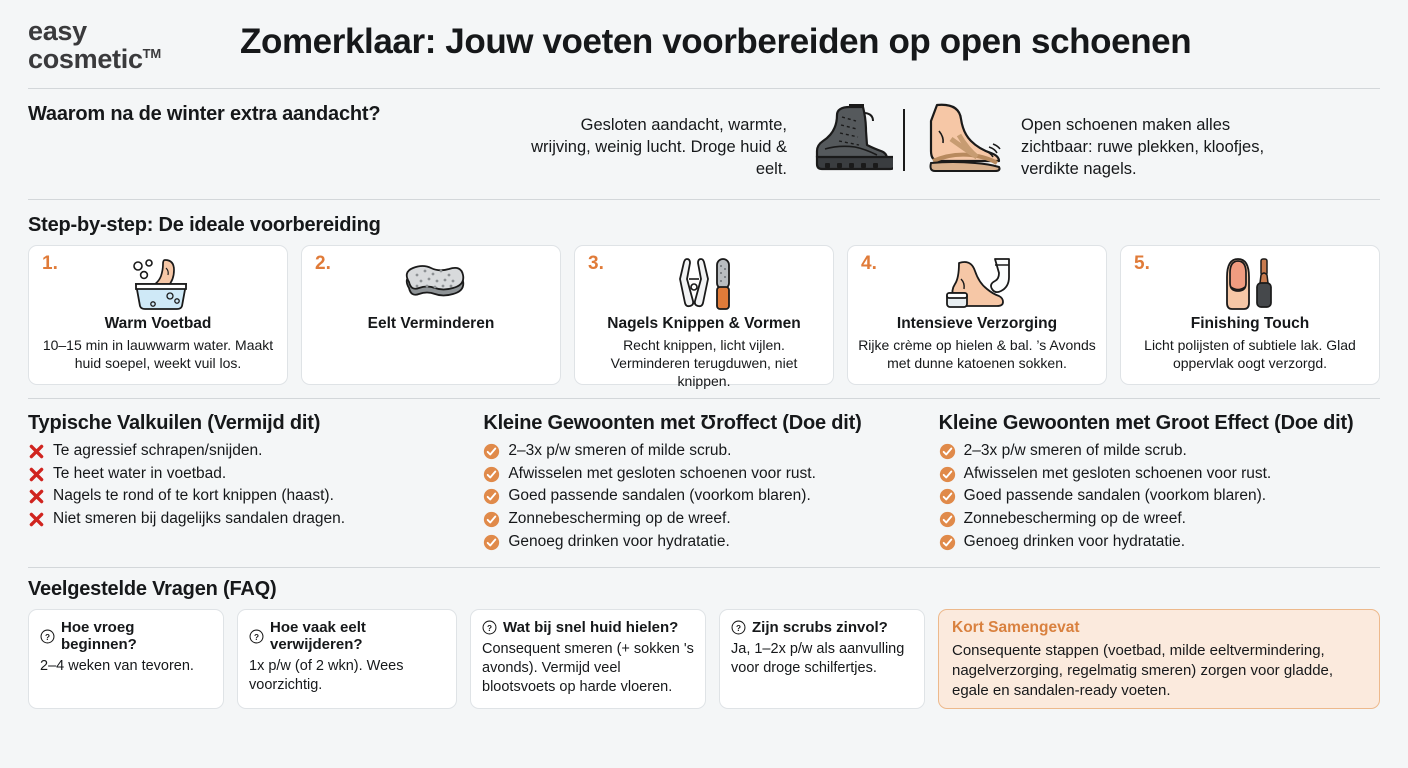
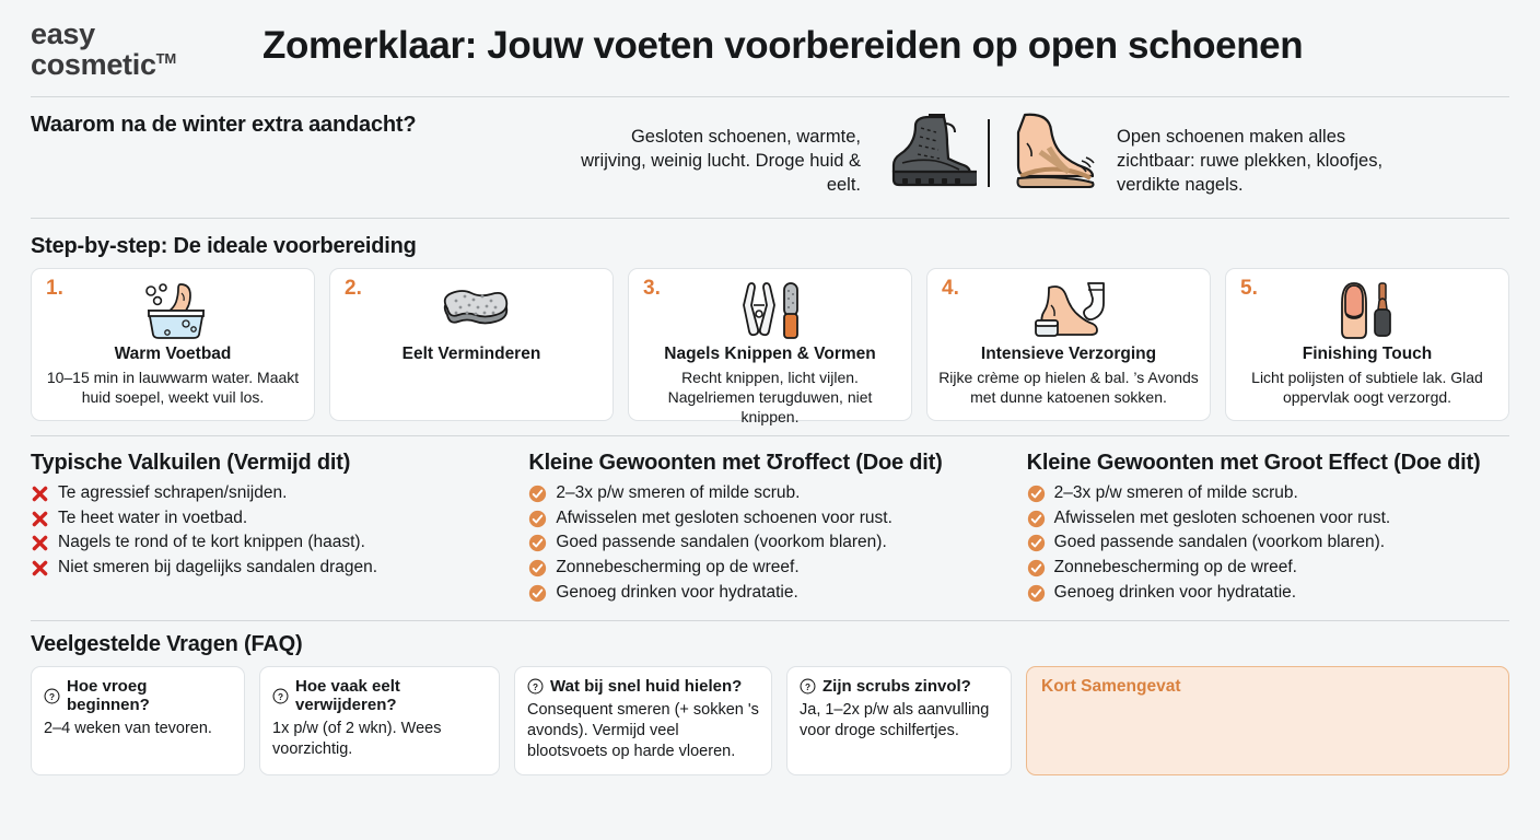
  easy
  cosmeticTM
  Zomerklaar: Jouw voeten voorbereiden op open schoenen
  Waarom na de winter extra aandacht?
- Gesloten aandacht, warmte, wrijving, weinig lucht. Droge huid & eelt.
+ Gesloten schoenen, warmte, wrijving, weinig lucht. Droge huid & eelt.
  Open schoenen maken alles zichtbaar: ruwe plekken, kloofjes, verdikte nagels.
  Step-by-step: De ideale voorbereiding
  1.
  Warm Voetbad
  10–15 min in lauwwarm water. Maakt huid soepel, weekt vuil los.
  2.
  Eelt Verminderen
  3.
  Nagels Knippen & Vormen
- Recht knippen, licht vijlen. Verminderen terugduwen, niet knippen.
+ Recht knippen, licht vijlen. Nagelriemen terugduwen, niet knippen.
  4.
  Intensieve Verzorging
  Rijke crème op hielen & bal. ’s Avonds met dunne katoenen sokken.
  5.
  Finishing Touch
  Licht polijsten of subtiele lak. Glad oppervlak oogt verzorgd.
  Typische Valkuilen (Vermijd dit)
  Te agressief schrapen/snijden.
  Te heet water in voetbad.
  Nagels te rond of te kort knippen (haast).
  Niet smeren bij dagelijks sandalen dragen.
  Kleine Gewoonten met Ʊroffect (Doe dit)
  2–3x p/w smeren of milde scrub.
  Afwisselen met gesloten schoenen voor rust.
  Goed passende sandalen (voorkom blaren).
  Zonnebescherming op de wreef.
  Genoeg drinken voor hydratatie.
  Kleine Gewoonten met Groot Effect (Doe dit)
  2–3x p/w smeren of milde scrub.
  Afwisselen met gesloten schoenen voor rust.
  Goed passende sandalen (voorkom blaren).
  Zonnebescherming op de wreef.
  Genoeg drinken voor hydratatie.
  Veelgestelde Vragen (FAQ)
  ?
  Hoe vroeg beginnen?
  2–4 weken van tevoren.
  ?
  Hoe vaak eelt verwijderen?
  1x p/w (of 2 wkn). Wees voorzichtig.
  ?
  Wat bij snel huid hielen?
  Consequent smeren (+ sokken 's avonds). Vermijd veel blootsvoets op harde vloeren.
  ?
  Zijn scrubs zinvol?
  Ja, 1–2x p/w als aanvulling voor droge schilfertjes.
  Kort Samengevat
- Consequente stappen (voetbad, milde eeltvermindering, nagelverzorging, regelmatig smeren) zorgen voor gladde, egale en sandalen-ready voeten.
